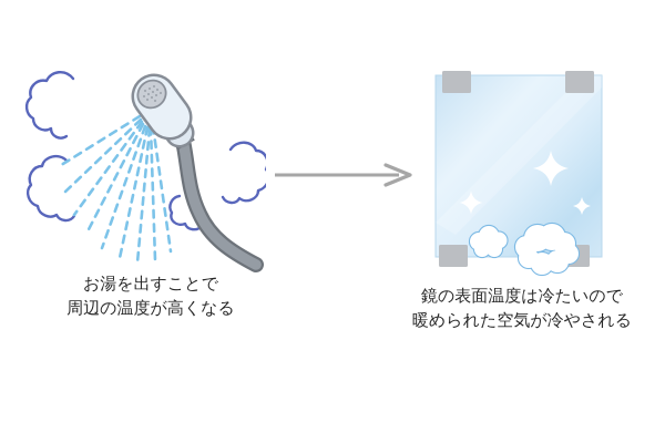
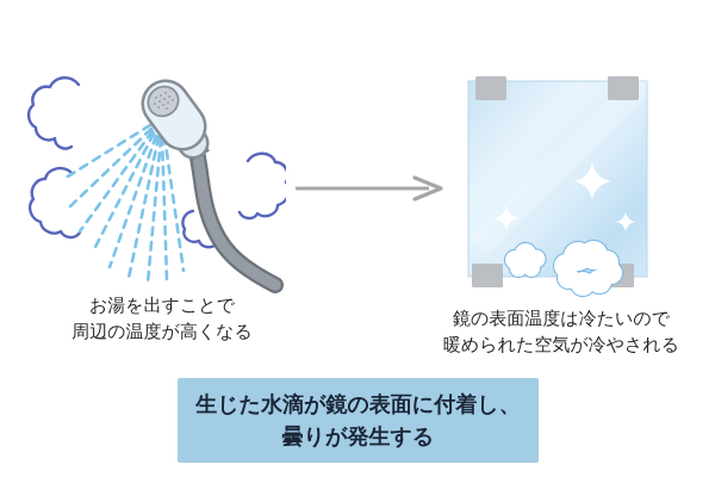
  お湯を出すことで
  周辺の温度が高くなる
  鏡の表面温度は冷たいので
  暖められた空気が冷やされる
+ 生じた水滴が鏡の表面に付着し、
+ 曇りが発生する
